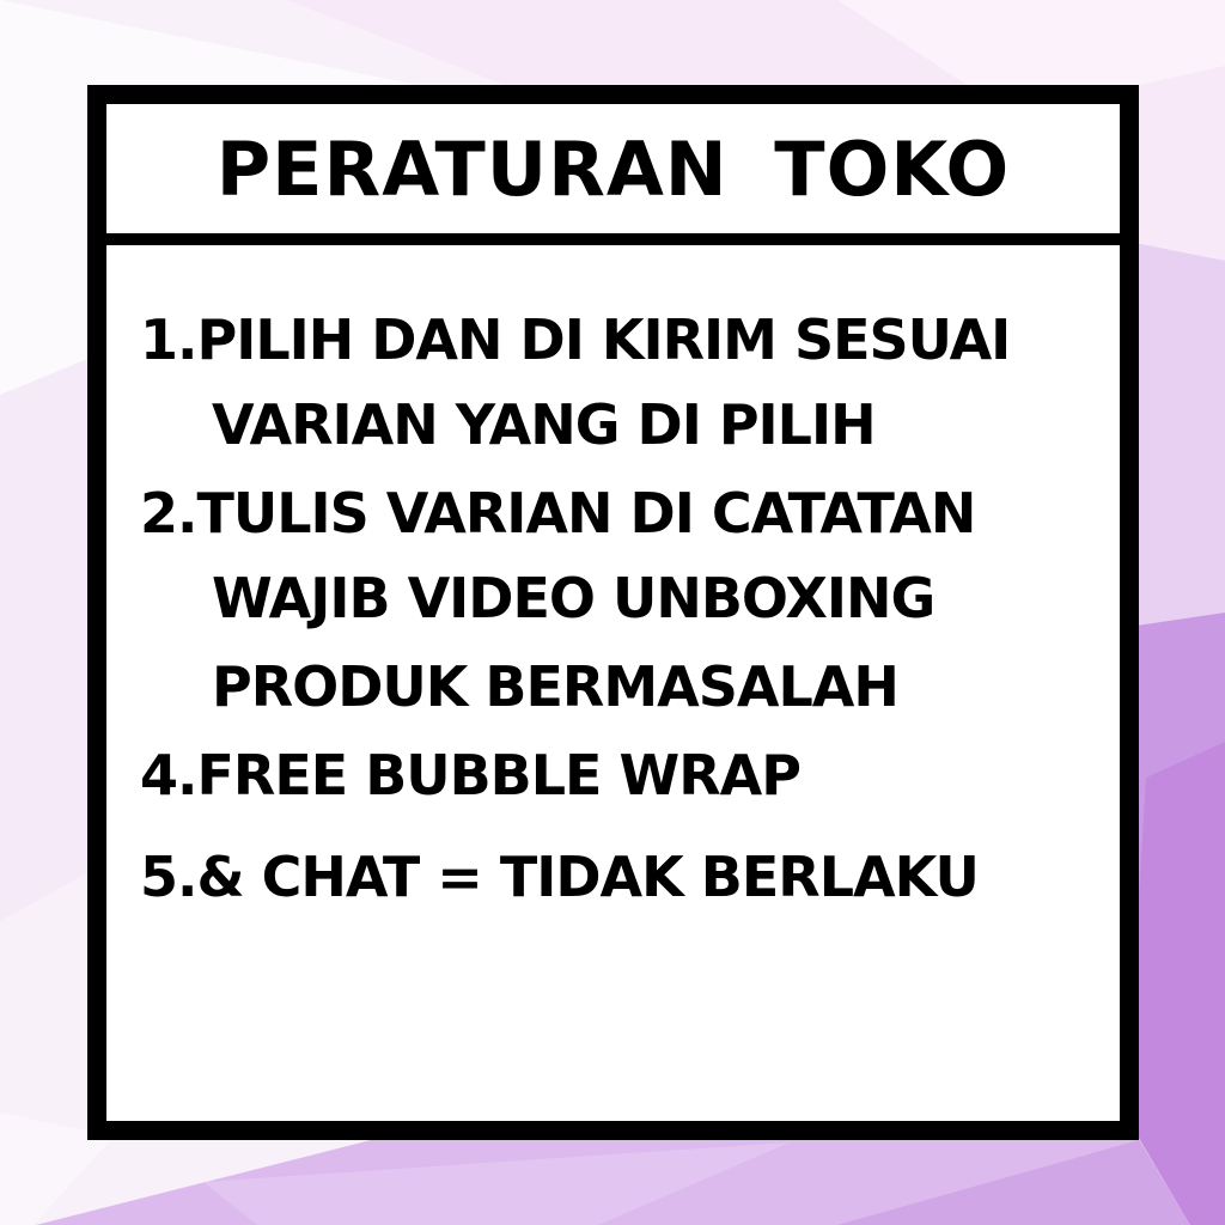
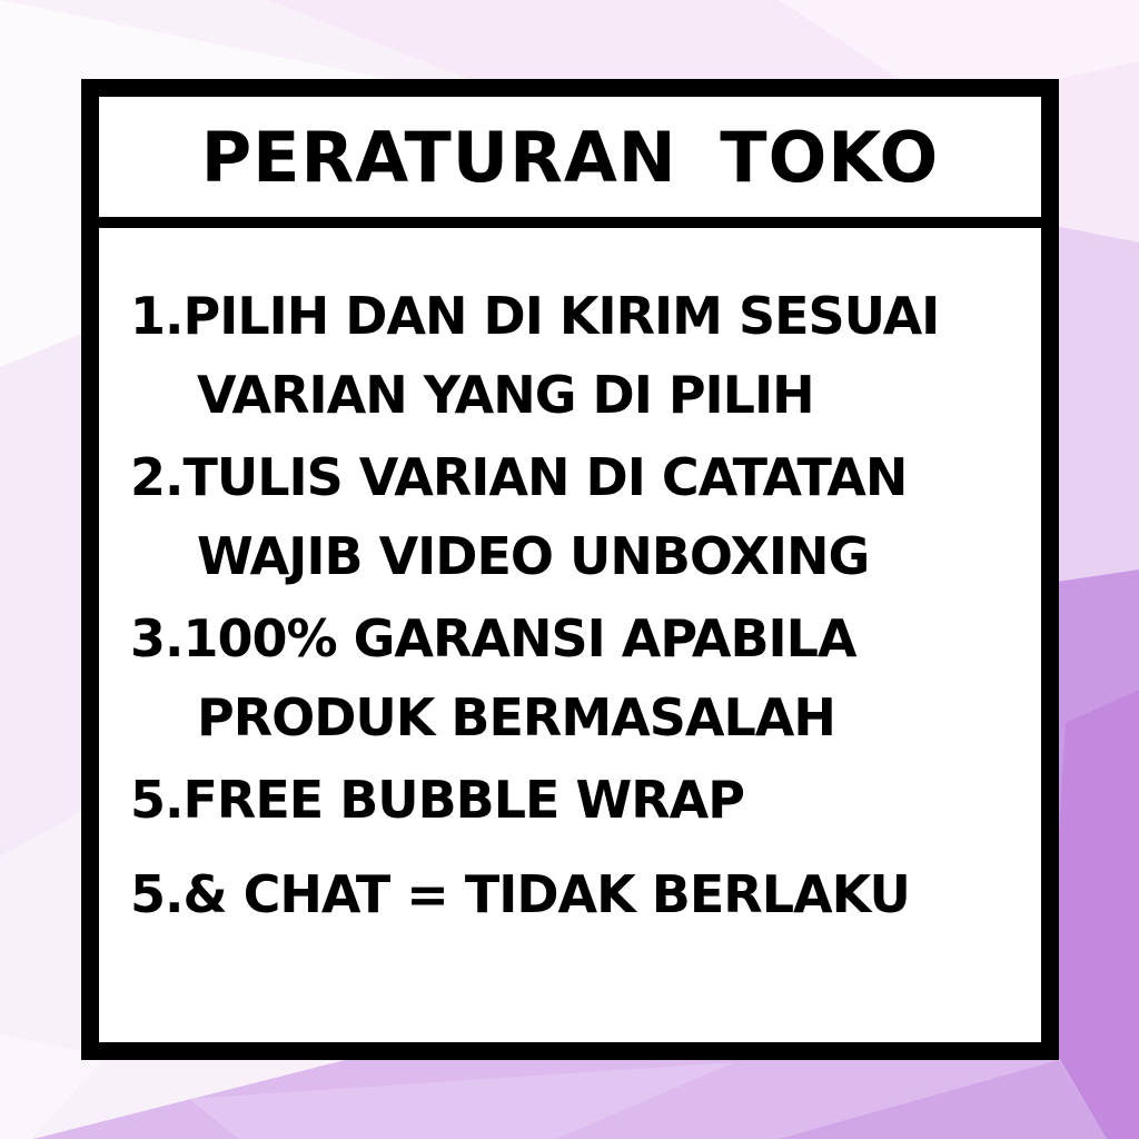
  PERATURAN TOKO
  1.PILIH DAN DI KIRIM SESUAI
  VARIAN YANG DI PILIH
  2.TULIS VARIAN DI CATATAN
  WAJIB VIDEO UNBOXING
+ 3.100% GARANSI APABILA
  PRODUK BERMASALAH
- 4.FREE BUBBLE WRAP
+ 5.FREE BUBBLE WRAP
  5.& CHAT = TIDAK BERLAKU
